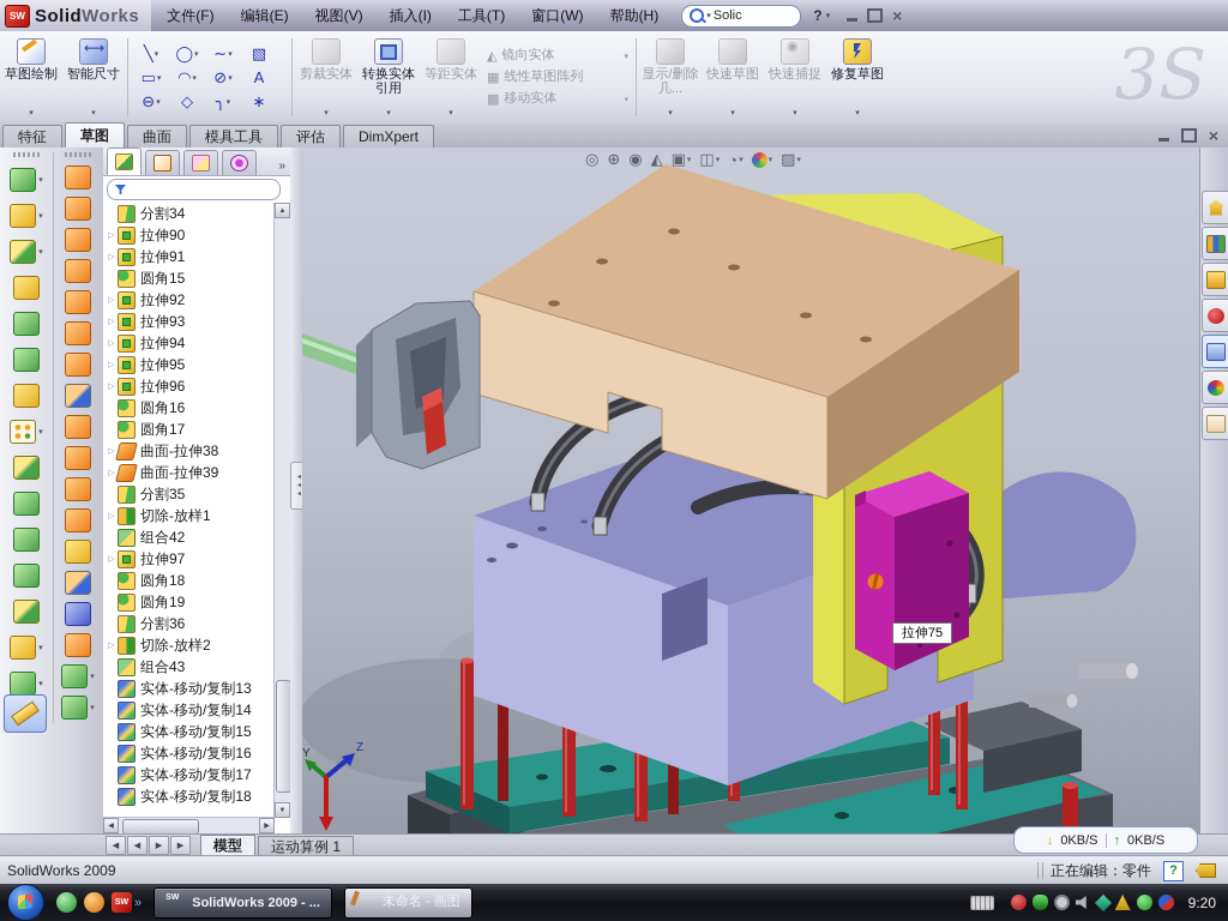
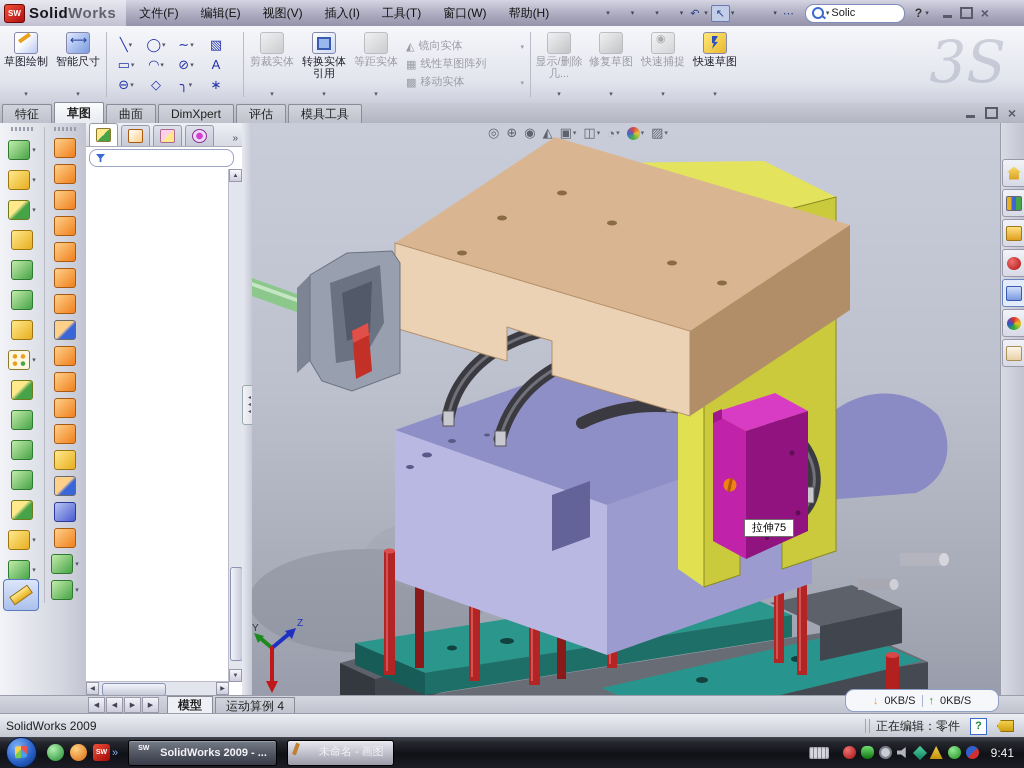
  SW
  SolidWorks
  文件(F)
  编辑(E)
  视图(V)
  插入(I)
  工具(T)
  窗口(W)
  帮助(H)
+ ↶
+ ↖
+ ⋯
  Solic
  ?
  ×
  草图绘制
  智能尺寸
  ╲
  ◯
  ∼
  ▧
  ▭
  ◠
  ⊘
  A
  ⊖
  ◇
  ╮
  ∗
  剪裁实体
  转换实体引用
  等距实体
  ◭
  镜向实体
  ▦
  线性草图阵列
  ▩
  移动实体
  显示/删除几...
- 快速草图
+ 修复草图
  快速捕捉
- 修复草图
+ 快速草图
  3S
  特征
  草图
  曲面
- 模具工具
+ DimXpert
  评估
- DimXpert
+ 模具工具
  ×
  »
- 分割34
- 拉伸90
- 拉伸91
- 圆角15
- 拉伸92
- 拉伸93
- 拉伸94
- 拉伸95
- 拉伸96
- 圆角16
- 圆角17
- 曲面-拉伸38
- 曲面-拉伸39
- 分割35
- 切除-放样1
- 组合42
- 拉伸97
- 圆角18
- 圆角19
- 分割36
- 切除-放样2
- 组合43
- 实体-移动/复制13
- 实体-移动/复制14
- 实体-移动/复制15
- 实体-移动/复制16
- 实体-移动/复制17
- 实体-移动/复制18
  Y
  Z
  ◎
  ⊕
  ◉
  ◭
  ▣
  ◫
  ◔
  ●
  ▨
  拉伸75
  模型
- 运动算例 1
+ 运动算例 4
  SolidWorks 2009
  正在编辑：零件
  ?
  ↓
  0KB/S
  ↑
  0KB/S
  »
  SolidWorks 2009 - ...
  未命名 - 画图
- 9:20
+ 9:41
